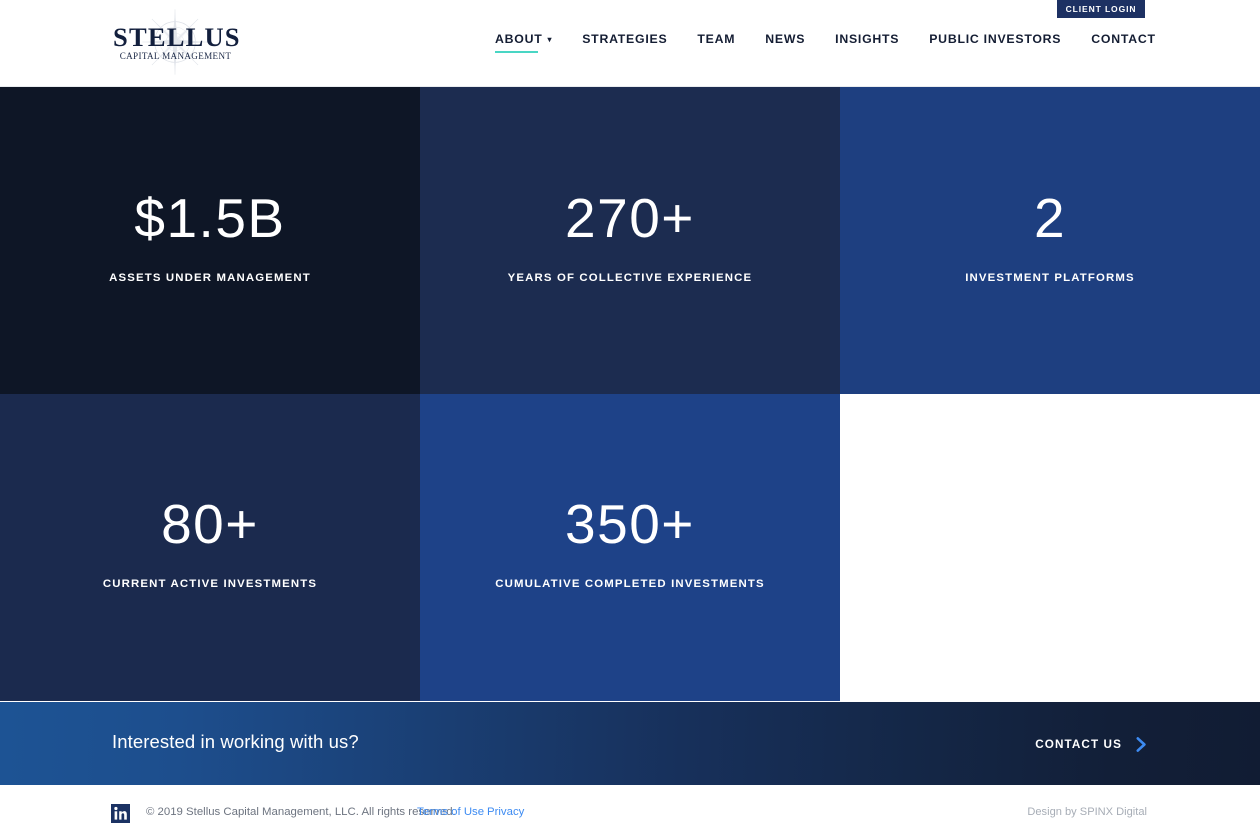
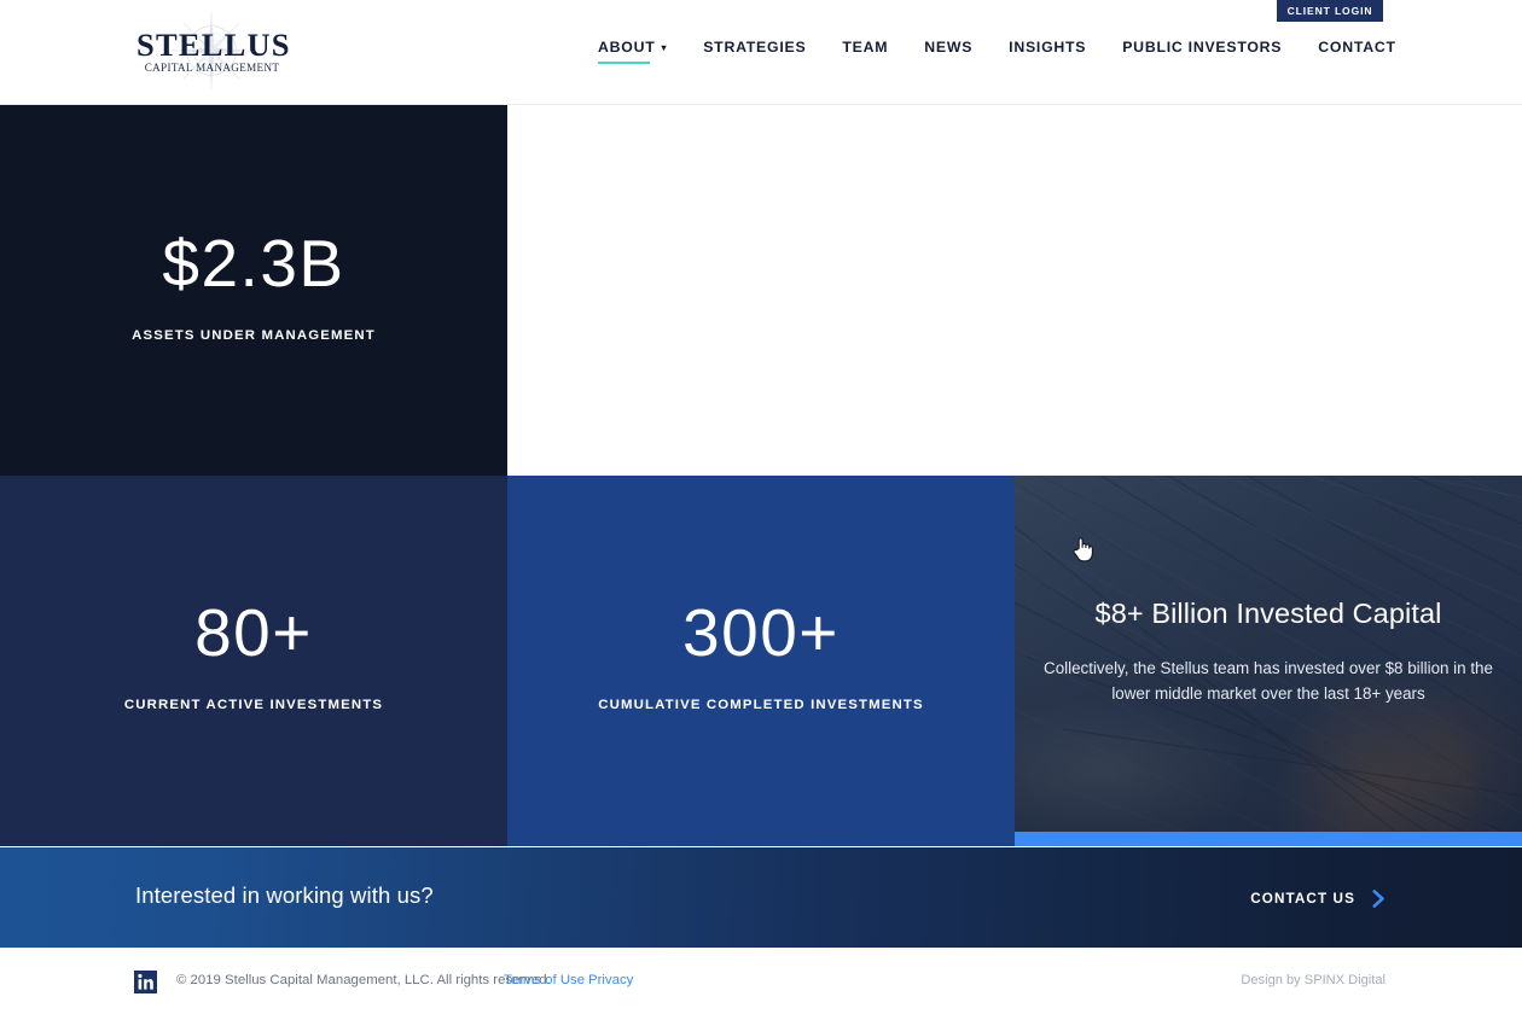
  CLIENT LOGIN
  STELLUS
  CAPITAL MANAGEMENT
  ABOUT
  ▾
  STRATEGIES
  TEAM
  NEWS
  INSIGHTS
  PUBLIC INVESTORS
  CONTACT
- $1.5B
+ $2.3B
  ASSETS UNDER MANAGEMENT
- 270+
- YEARS OF COLLECTIVE EXPERIENCE
- 2
- INVESTMENT PLATFORMS
  80+
  CURRENT ACTIVE INVESTMENTS
- 350+
+ 300+
  CUMULATIVE COMPLETED INVESTMENTS
+ $8+ Billion Invested Capital
+ Collectively, the Stellus team has invested over $8 billion in the lower middle market over the last 18+ years
  Interested in working with us?
  CONTACT US
  © 2019 Stellus Capital Management, LLC. All rights reserved.
  Terms of Use
  Privacy
  Design by SPINX Digital
